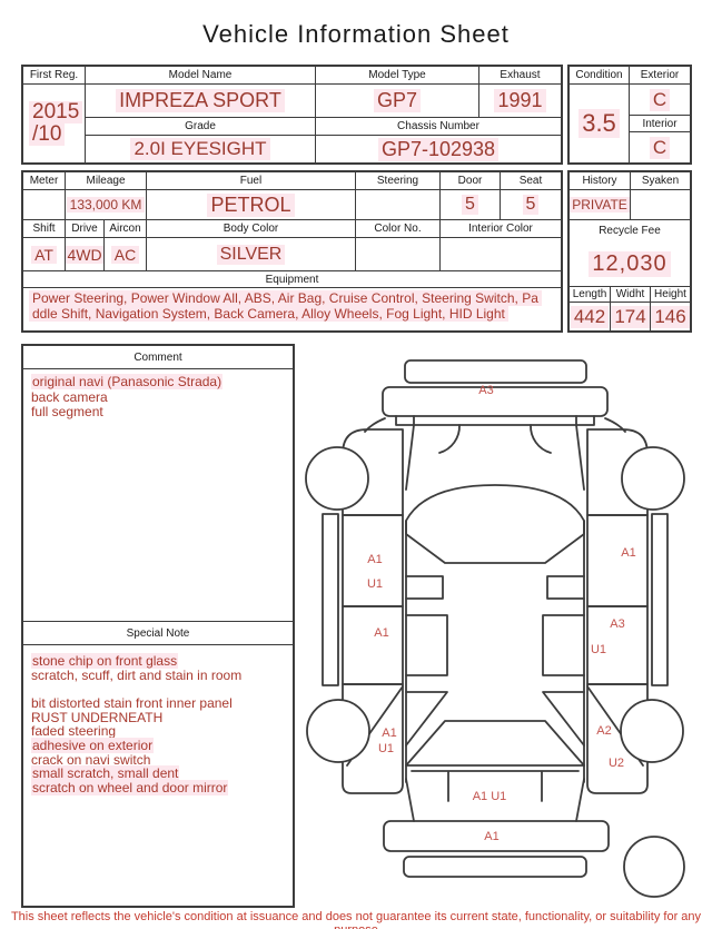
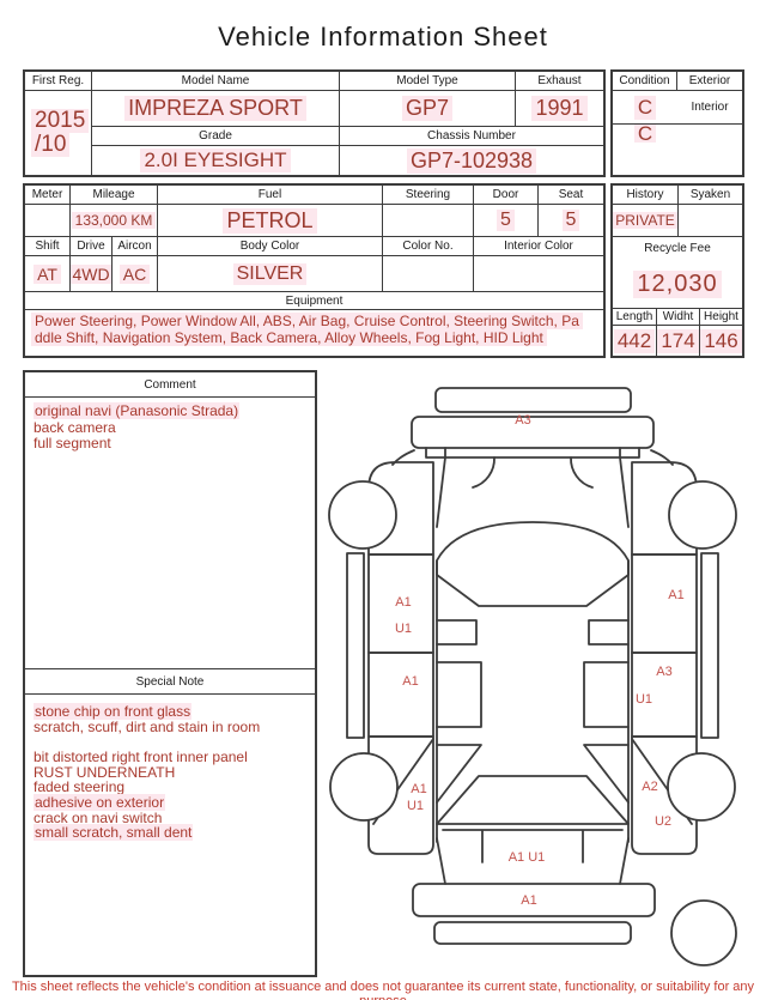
  Vehicle Information Sheet
  First Reg.
  Model Name
  Model Type
  Exhaust
  2015
  /10
  IMPREZA SPORT
  GP7
  1991
  Grade
  Chassis Number
  2.0I EYESIGHT
  GP7-102938
  Condition
  Exterior
- 3.5
  C
  Interior
  C
  Meter
  Mileage
  Fuel
  Steering
  Door
  Seat
  133,000 KM
  PETROL
  5
  5
  Shift
  Drive
  Aircon
  Body Color
  Color No.
  Interior Color
  AT
  4WD
  AC
  SILVER
  Equipment
  Power Steering, Power Window All, ABS, Air Bag, Cruise Control, Steering Switch, Pa
  ddle Shift, Navigation System, Back Camera, Alloy Wheels, Fog Light, HID Light
  History
  Syaken
  PRIVATE
  Recycle Fee
  12,030
  Length
  Widht
  Height
  442
  174
  146
  Comment
  original navi (Panasonic Strada)
  back camera
  full segment
  Special Note
  stone chip on front glass
  scratch, scuff, dirt and stain in room
- bit distorted stain front inner panel
+ bit distorted right front inner panel
  RUST UNDERNEATH
  faded steering
  adhesive on exterior
  crack on navi switch
  small scratch, small dent
- scratch on wheel and door mirror
  A3
  A1
  U1
  A1
  A1
  A3
  U1
  A1
  U1
  A2
  U2
  A1 U1
  A1
  This sheet reflects the vehicle's condition at issuance and does not guarantee its current state, functionality, or suitability for any
